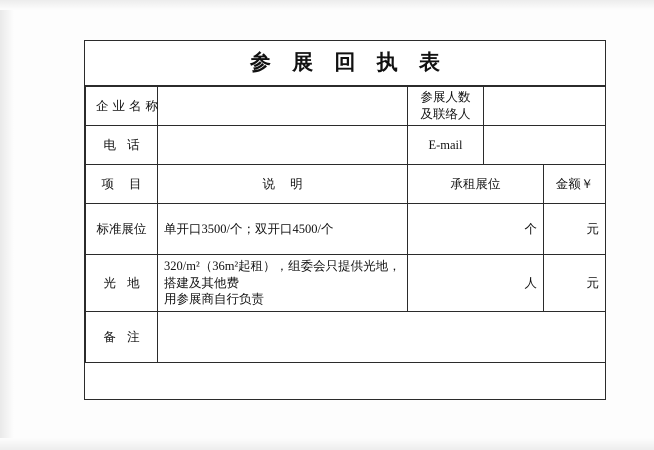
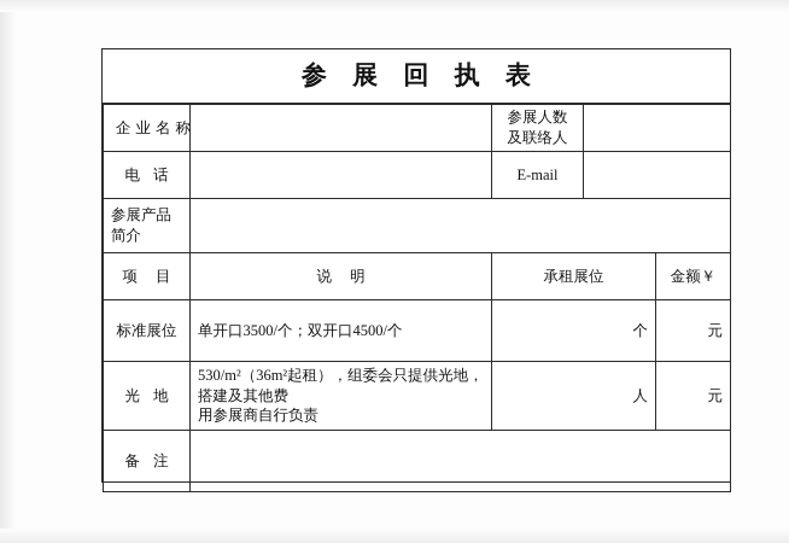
  参 展 回 执 表
  企业名称		参展人数 及联络人
  电 话		E-mail
+ 参展产品 简介
  项 目	说 明	承租展位	金额￥
  标准展位	单开口3500/个；双开口4500/个	个	元
- 光 地	320/m²（36m²起租），组委会只提供光地，搭建及其他费 用参展商自行负责	人	元
+ 光 地	530/m²（36m²起租），组委会只提供光地，搭建及其他费 用参展商自行负责	人	元
  备 注
